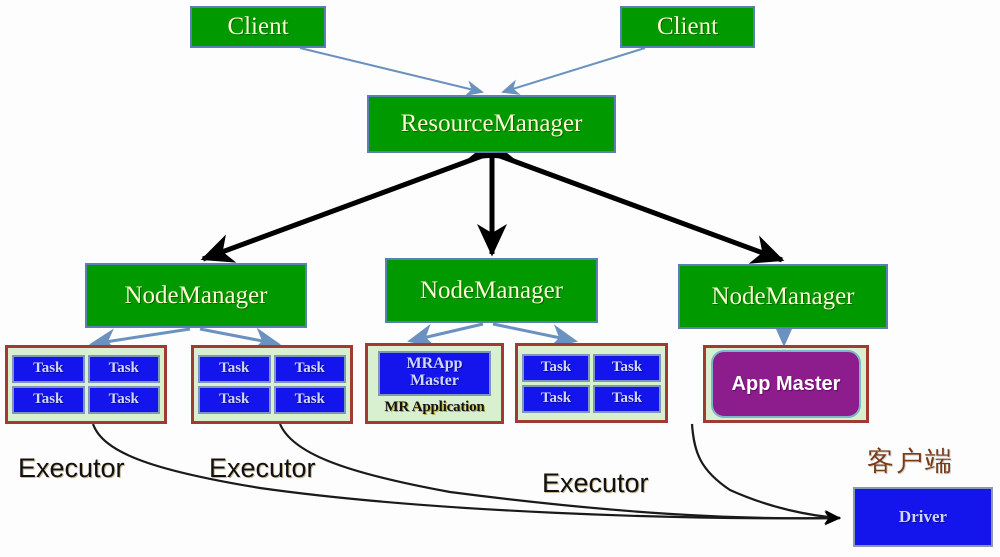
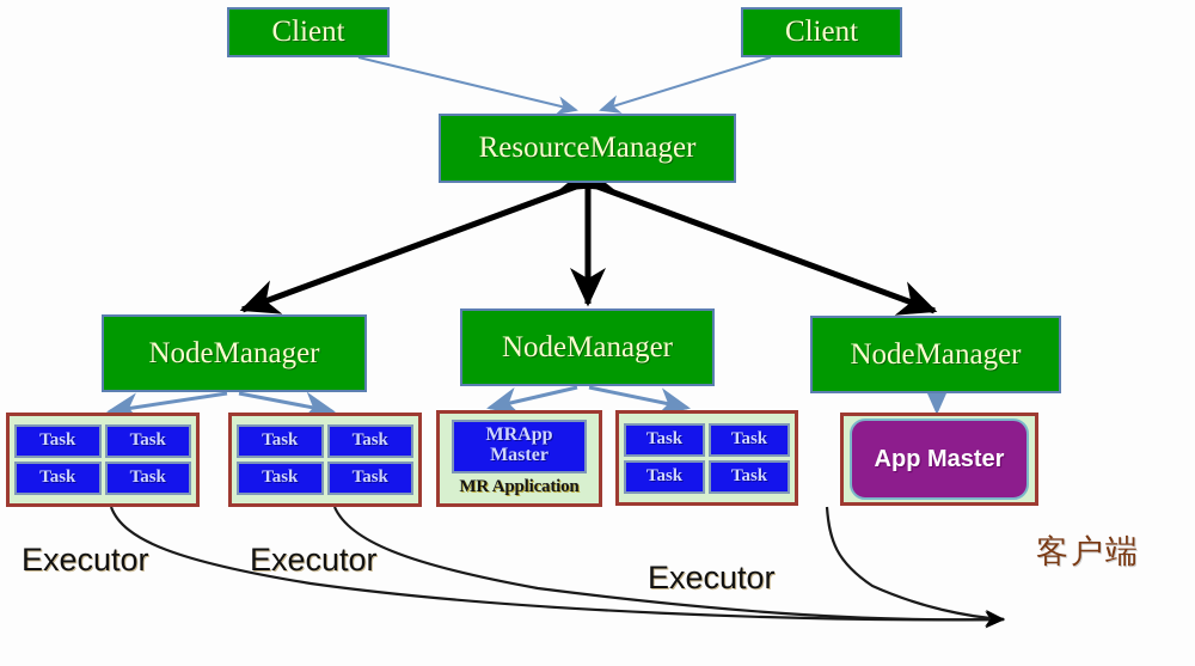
  Client
  Client
  ResourceManager
  NodeManager
  NodeManager
  NodeManager
  Task
  Task
  Task
  Task
  Task
  Task
  Task
  Task
  MRApp
  Master
  MR Application
  Task
  Task
  Task
  Task
  App Master
  Executor
  Executor
  Executor
  客户端
- Driver
